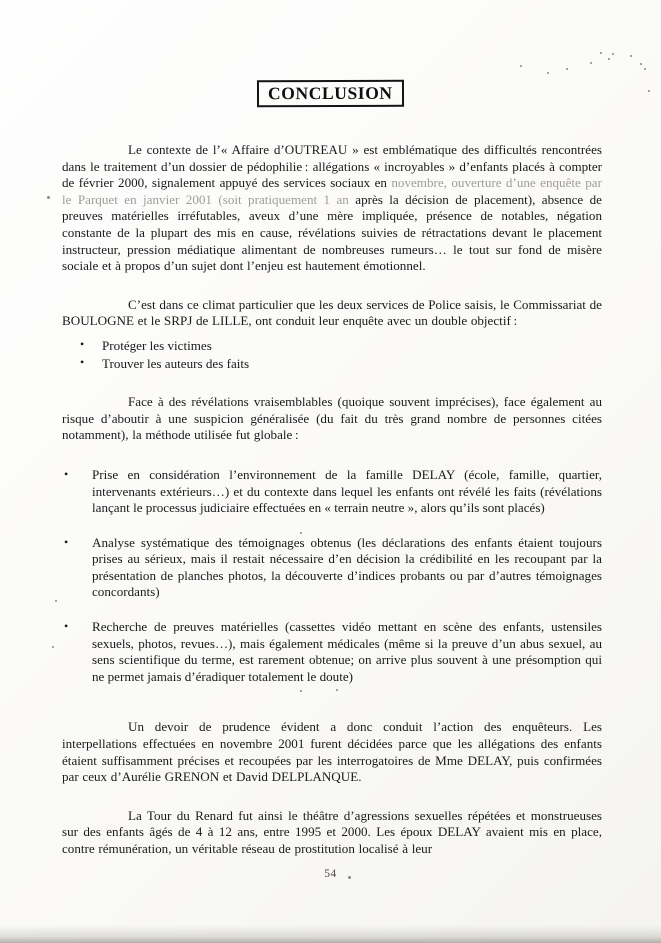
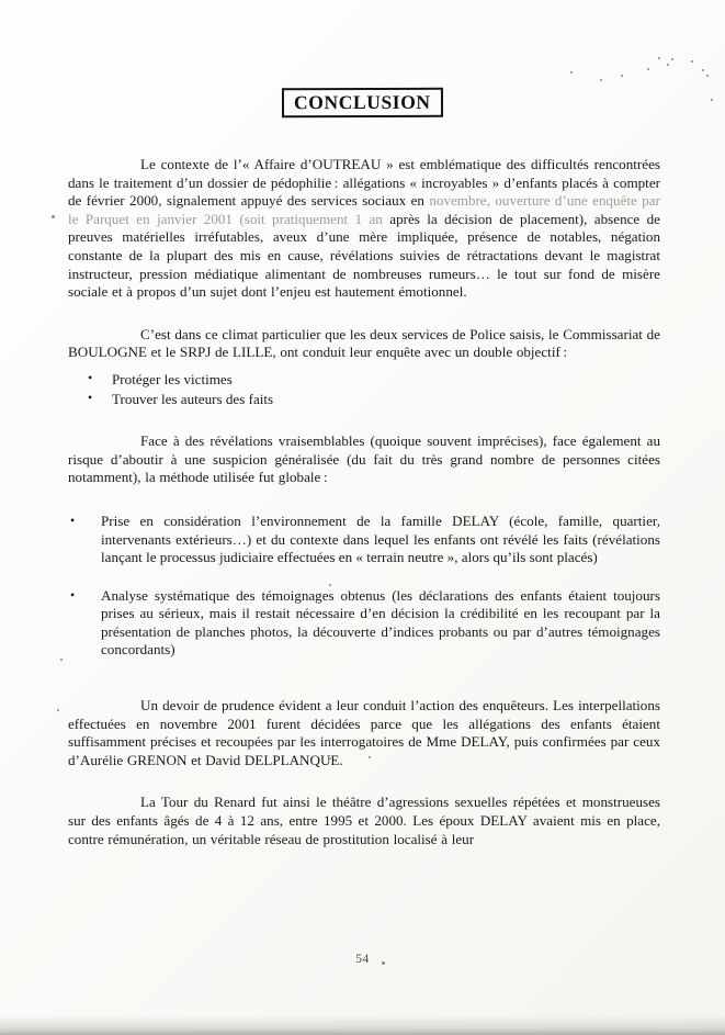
  CONCLUSION
- Le contexte de l’« Affaire d’OUTREAU » est emblématique des difficultés rencontrées dans le traitement d’un dossier de pédophilie : allégations « incroyables » d’enfants placés à compter de février 2000, signalement appuyé des services sociaux en novembre, ouverture d’une enquête par le Parquet en janvier 2001 (soit pratiquement 1 an après la décision de placement), absence de preuves matérielles irréfutables, aveux d’une mère impliquée, présence de notables, négation constante de la plupart des mis en cause, révélations suivies de rétractations devant le placement instructeur, pression médiatique alimentant de nombreuses rumeurs… le tout sur fond de misère sociale et à propos d’un sujet dont l’enjeu est hautement émotionnel.
+ Le contexte de l’« Affaire d’OUTREAU » est emblématique des difficultés rencontrées dans le traitement d’un dossier de pédophilie : allégations « incroyables » d’enfants placés à compter de février 2000, signalement appuyé des services sociaux en novembre, ouverture d’une enquête par le Parquet en janvier 2001 (soit pratiquement 1 an après la décision de placement), absence de preuves matérielles irréfutables, aveux d’une mère impliquée, présence de notables, négation constante de la plupart des mis en cause, révélations suivies de rétractations devant le magistrat instructeur, pression médiatique alimentant de nombreuses rumeurs… le tout sur fond de misère sociale et à propos d’un sujet dont l’enjeu est hautement émotionnel.
  C’est dans ce climat particulier que les deux services de Police saisis, le Commissariat de BOULOGNE et le SRPJ de LILLE, ont conduit leur enquête avec un double objectif :
  Protéger les victimes
  Trouver les auteurs des faits
  Face à des révélations vraisemblables (quoique souvent imprécises), face également au risque d’aboutir à une suspicion généralisée (du fait du très grand nombre de personnes citées notamment), la méthode utilisée fut globale :
  Prise en considération l’environnement de la famille DELAY (école, famille, quartier, intervenants extérieurs…) et du contexte dans lequel les enfants ont révélé les faits (révélations lançant le processus judiciaire effectuées en « terrain neutre », alors qu’ils sont placés)
  Analyse systématique des témoignages obtenus (les déclarations des enfants étaient toujours prises au sérieux, mais il restait nécessaire d’en décision la crédibilité en les recoupant par la présentation de planches photos, la découverte d’indices probants ou par d’autres témoignages concordants)
- Recherche de preuves matérielles (cassettes vidéo mettant en scène des enfants, ustensiles sexuels, photos, revues…), mais également médicales (même si la preuve d’un abus sexuel, au sens scientifique du terme, est rarement obtenue; on arrive plus souvent à une présomption qui ne permet jamais d’éradiquer totalement le doute)
- Un devoir de prudence évident a donc conduit l’action des enquêteurs. Les interpellations effectuées en novembre 2001 furent décidées parce que les allégations des enfants étaient suffisamment précises et recoupées par les interrogatoires de Mme DELAY, puis confirmées par ceux d’Aurélie GRENON et David DELPLANQUE.
+ Un devoir de prudence évident a leur conduit l’action des enquêteurs. Les interpellations effectuées en novembre 2001 furent décidées parce que les allégations des enfants étaient suffisamment précises et recoupées par les interrogatoires de Mme DELAY, puis confirmées par ceux d’Aurélie GRENON et David DELPLANQUE.
  La Tour du Renard fut ainsi le théâtre d’agressions sexuelles répétées et monstrueuses sur des enfants âgés de 4 à 12 ans, entre 1995 et 2000. Les époux DELAY avaient mis en place, contre rémunération, un véritable réseau de prostitution localisé à leur
  54
